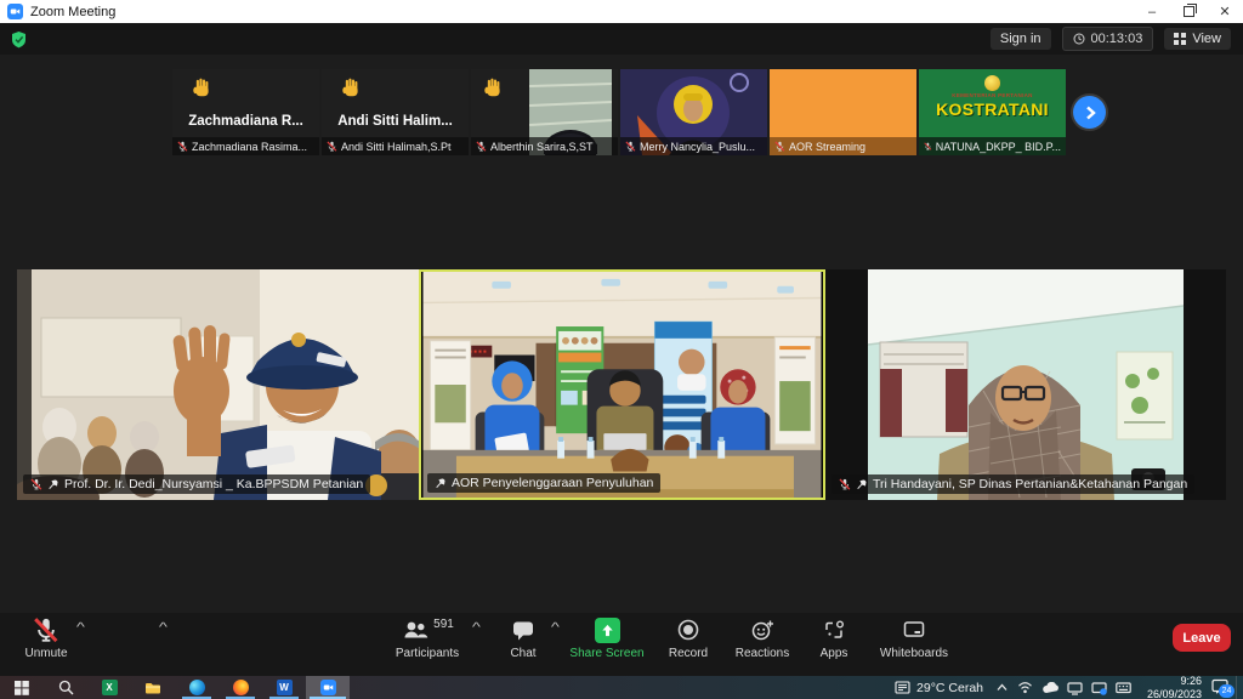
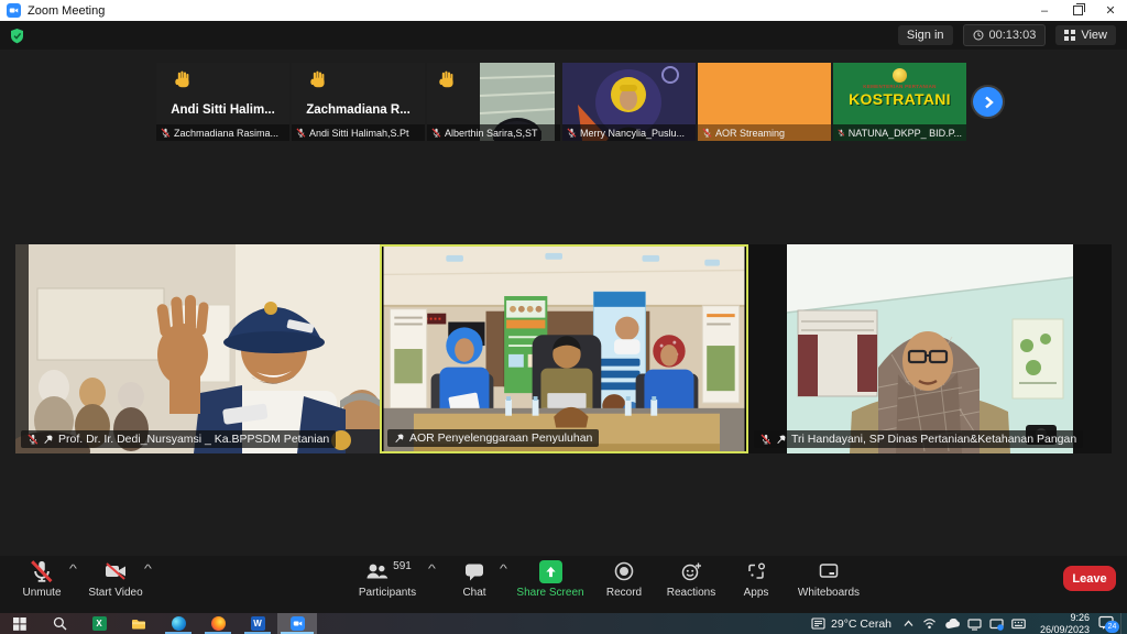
  Zoom Meeting
  –
  ✕
  Sign in
  00:13:03
  View
- Zachmadiana R...
+ Andi Sitti Halim...
  Zachmadiana Rasima...
- Andi Sitti Halim...
+ Zachmadiana R...
  Andi Sitti Halimah,S.Pt
  Alberthin Sarira,S,ST
  Merry Nancylia_Puslu...
  AOR Streaming
  KOSTRATANI
  NATUNA_DKPP_ BID.P...
  Prof. Dr. Ir. Dedi_Nursyamsi _ Ka.BPPSDM Petanian
  AOR Penyelenggaraan Penyuluhan
  Tri Handayani, SP Dinas Pertanian&Ketahanan Pangan
  Unmute
  ^
+ Start Video
  ^
  591
  Participants
  ^
  Chat
  ^
  Share Screen
  Record
  Reactions
  Apps
  Whiteboards
  Leave
  X
  W
  29°C Cerah
  9:26
  26/09/2023
